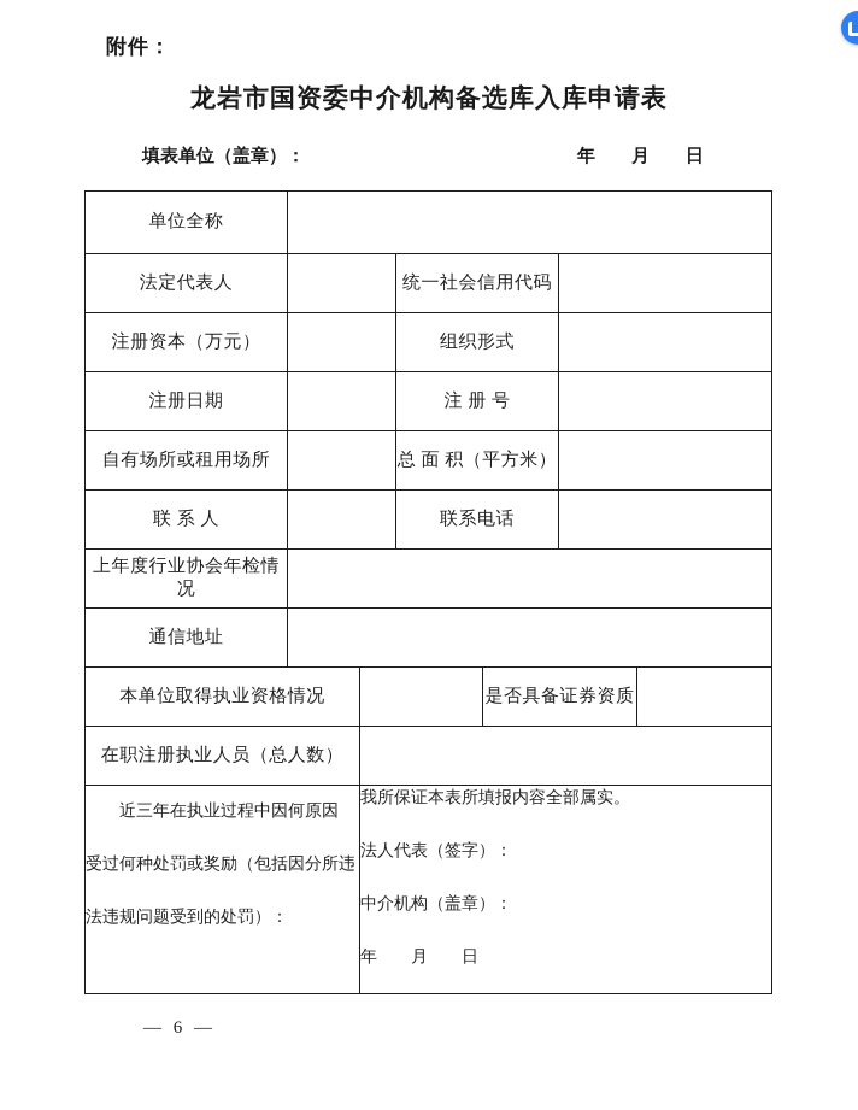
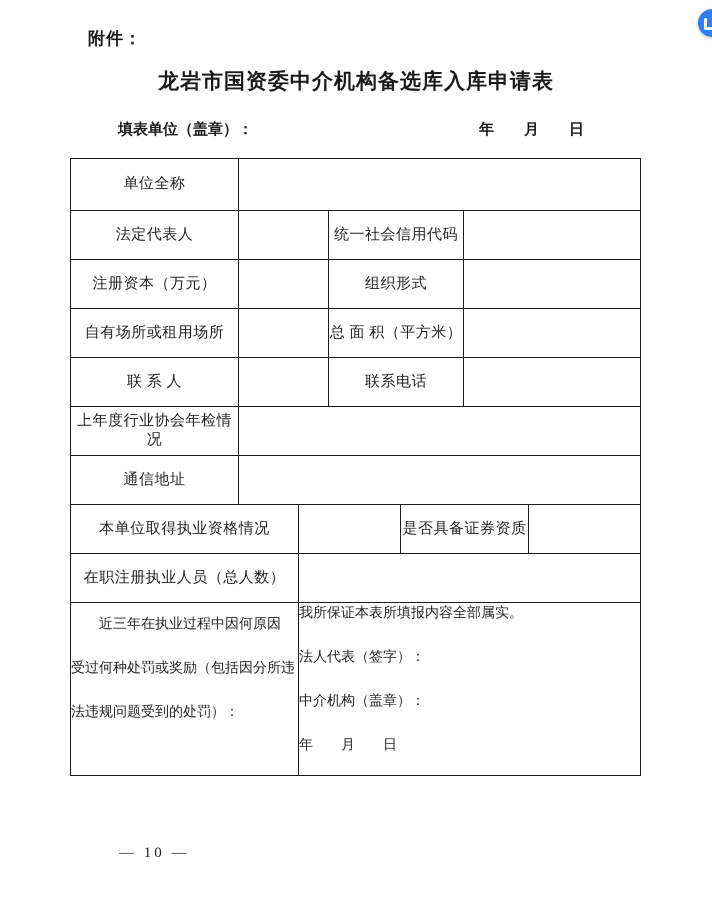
  附件：
  龙岩市国资委中介机构备选库入库申请表
  填表单位（盖章）：
  年 月 日
  单位全称
  法定代表人		统一社会信用代码
  注册资本（万元）		组织形式
- 注册日期		注 册 号
  自有场所或租用场所		总 面 积（平方米）
  联 系 人		联系电话
  上年度行业协会年检情况
  通信地址
  本单位取得执业资格情况		是否具备证券资质
  在职注册执业人员（总人数）
  近三年在执业过程中因何原因 受过何种处罚或奖励（包括因分所违 法违规问题受到的处罚）：	我所保证本表所填报内容全部属实。 法人代表（签字）： 中介机构（盖章）： 年 月 日
- — 6 —
+ — 10 —
